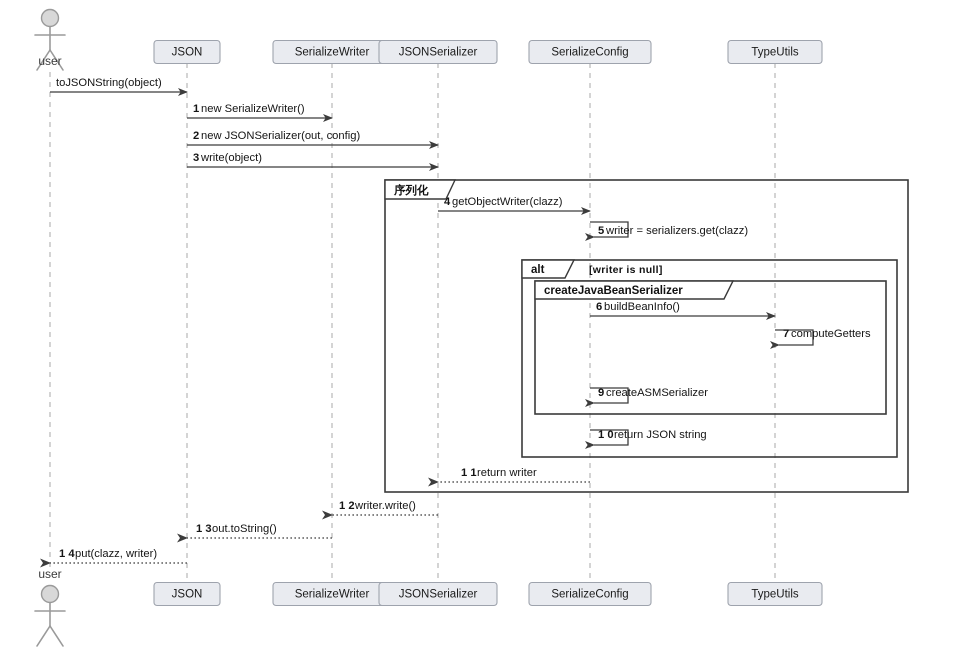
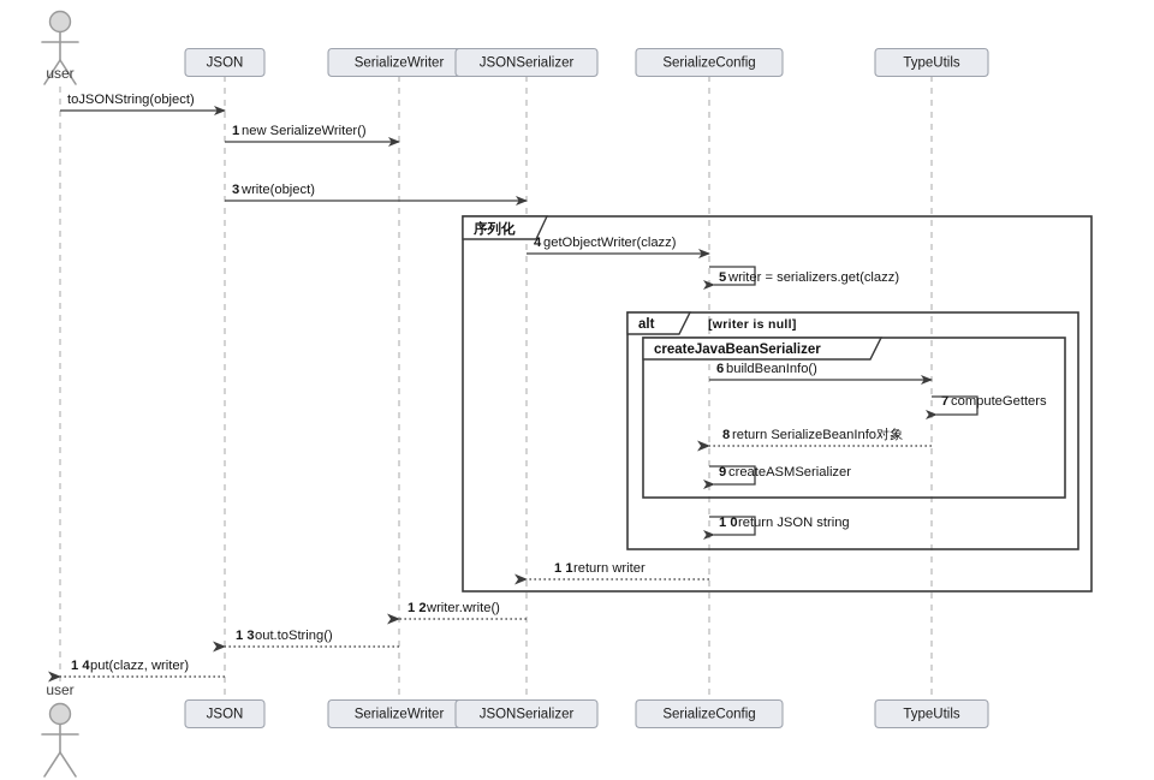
  序列化
  alt
  [writer is null]
  createJavaBeanSerializer
  toJSONString(object)
  1
  new SerializeWriter()
- 2
- new JSONSerializer(out, config)
  3
  write(object)
  4
  getObjectWriter(clazz)
  5
  writer = serializers.get(clazz)
  6
  buildBeanInfo()
  7
  computeGetters
+ 8
+ return SerializeBeanInfo对象
  9
  createASMSerializer
  1 0
  return JSON string
  1 1
  return writer
  1 2
  writer.write()
  1 3
  out.toString()
  1 4
  put(clazz, writer)
  JSON
  JSON
  SerializeWriter
  SerializeWriter
  JSONSerializer
  JSONSerializer
  SerializeConfig
  SerializeConfig
  TypeUtils
  TypeUtils
  user
  user
